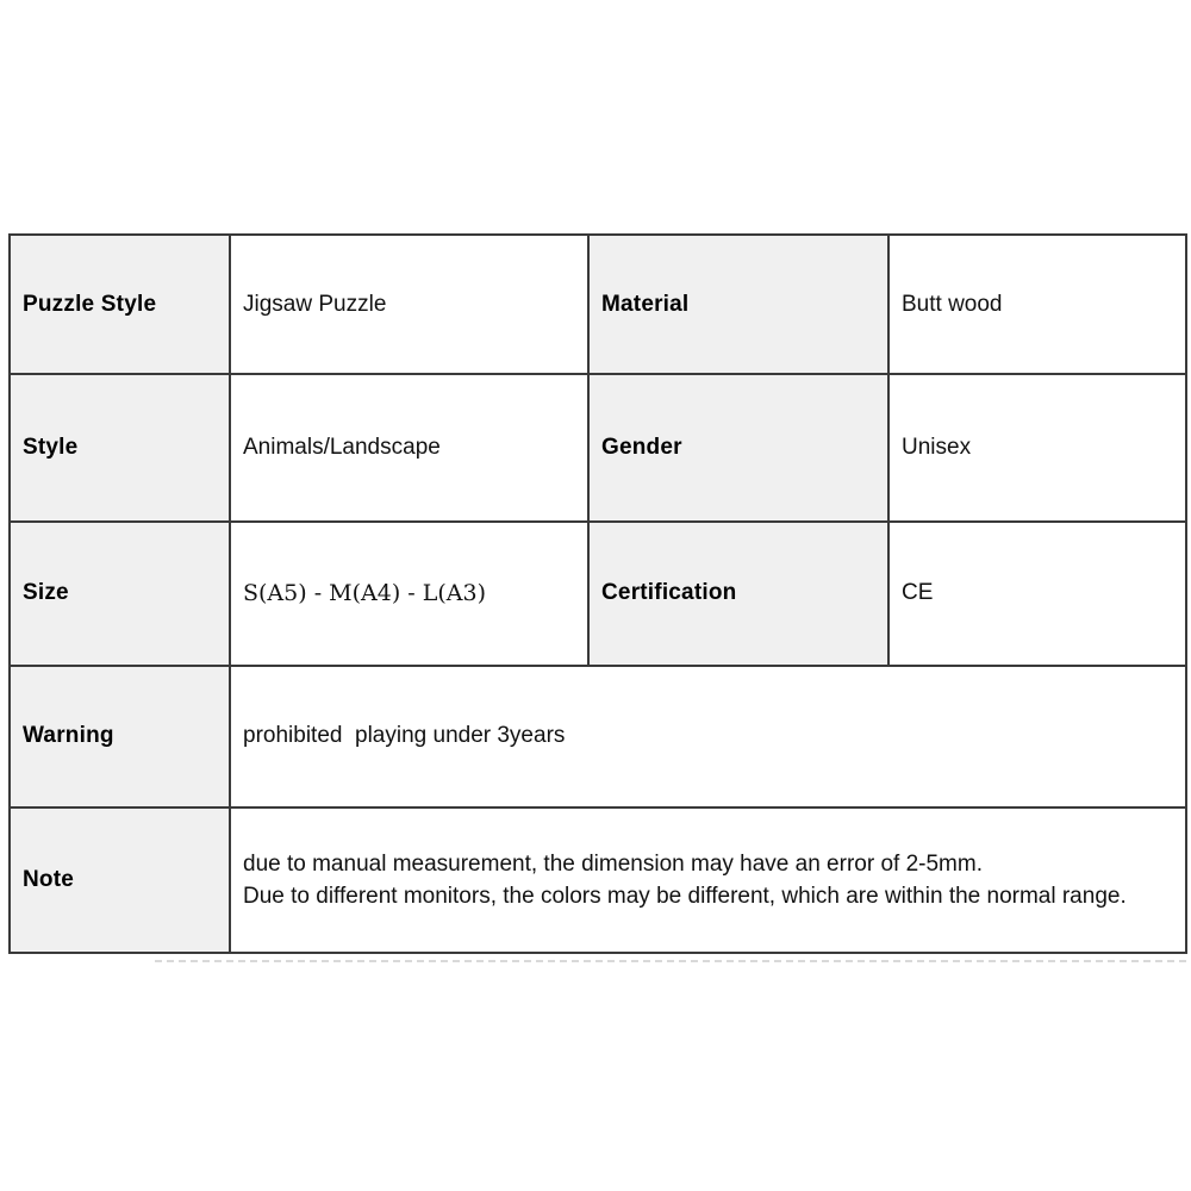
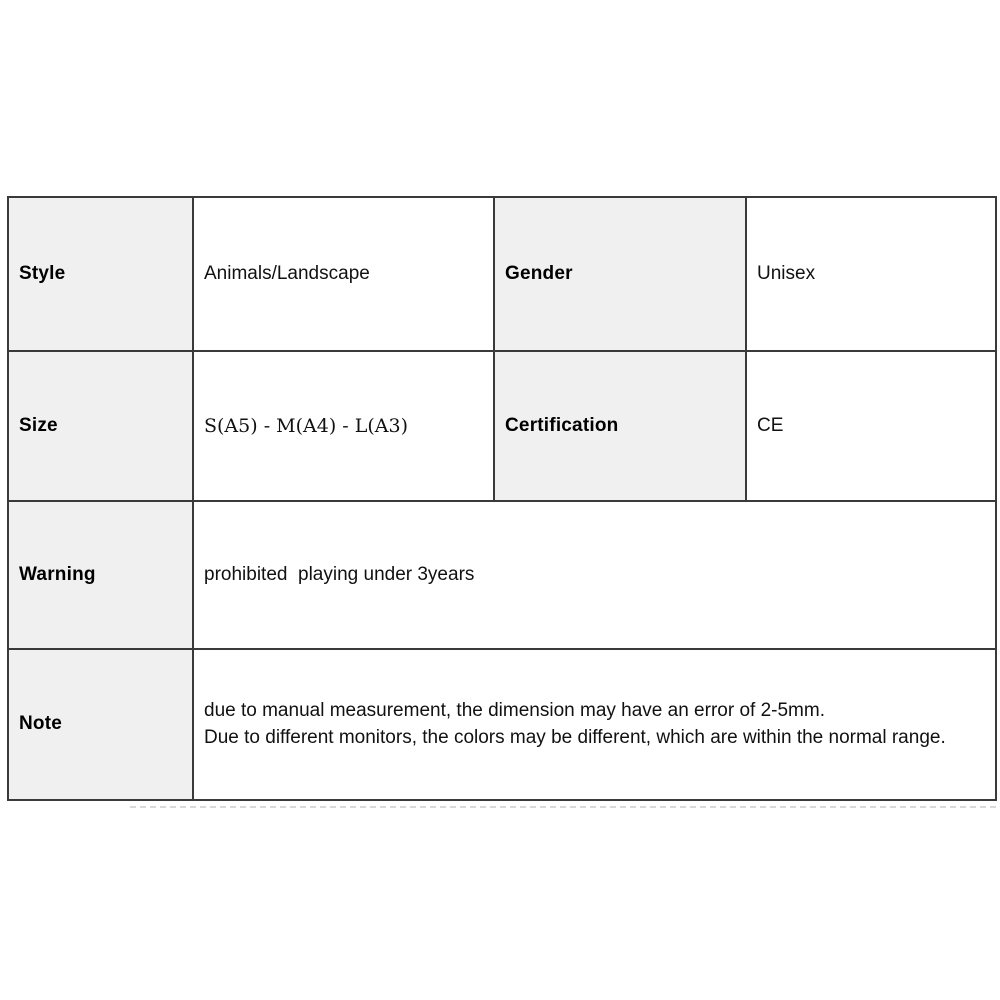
- Puzzle Style	Jigsaw Puzzle	Material	Butt wood
  Style	Animals/Landscape	Gender	Unisex
  Size	S(A5) - M(A4) - L(A3)	Certification	CE
  Warning	prohibited playing under 3years
  Note	due to manual measurement, the dimension may have an error of 2-5mm. Due to different monitors, the colors may be different, which are within the normal range.
